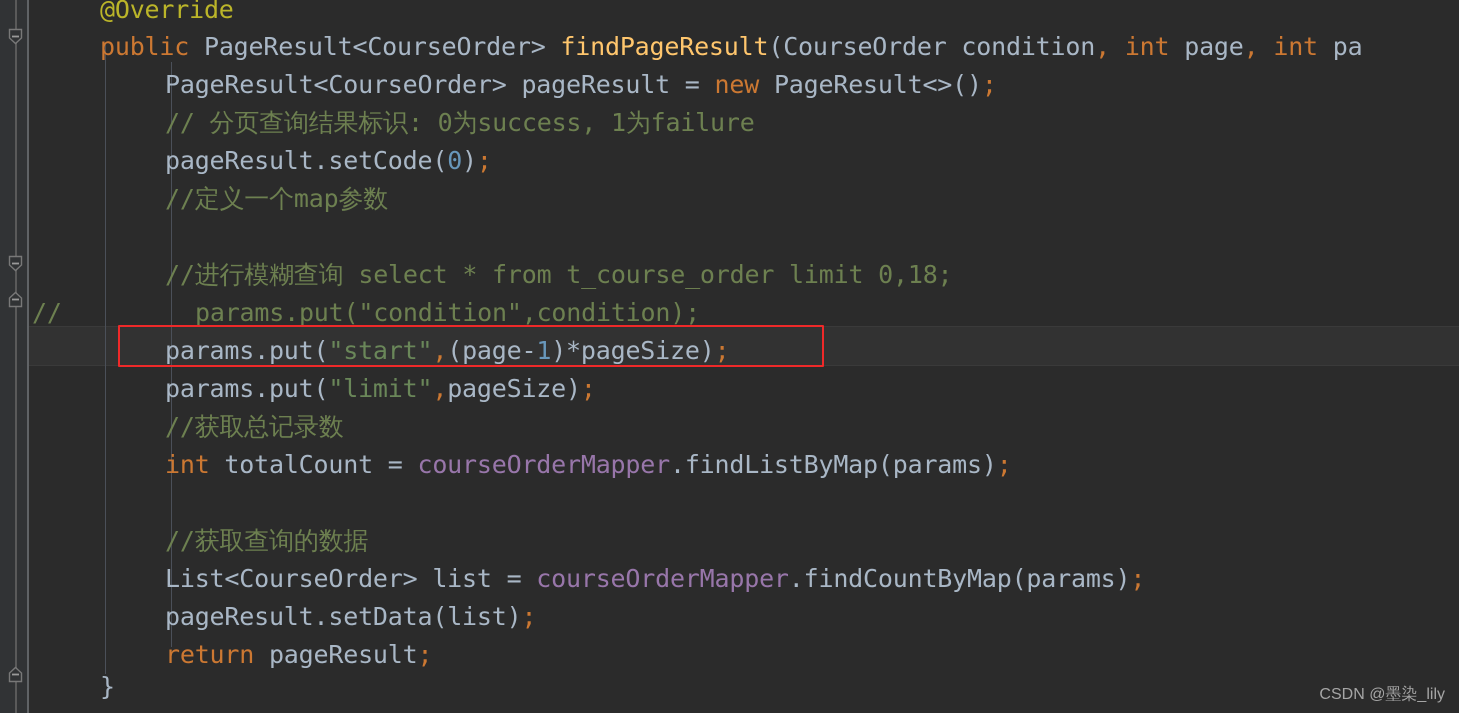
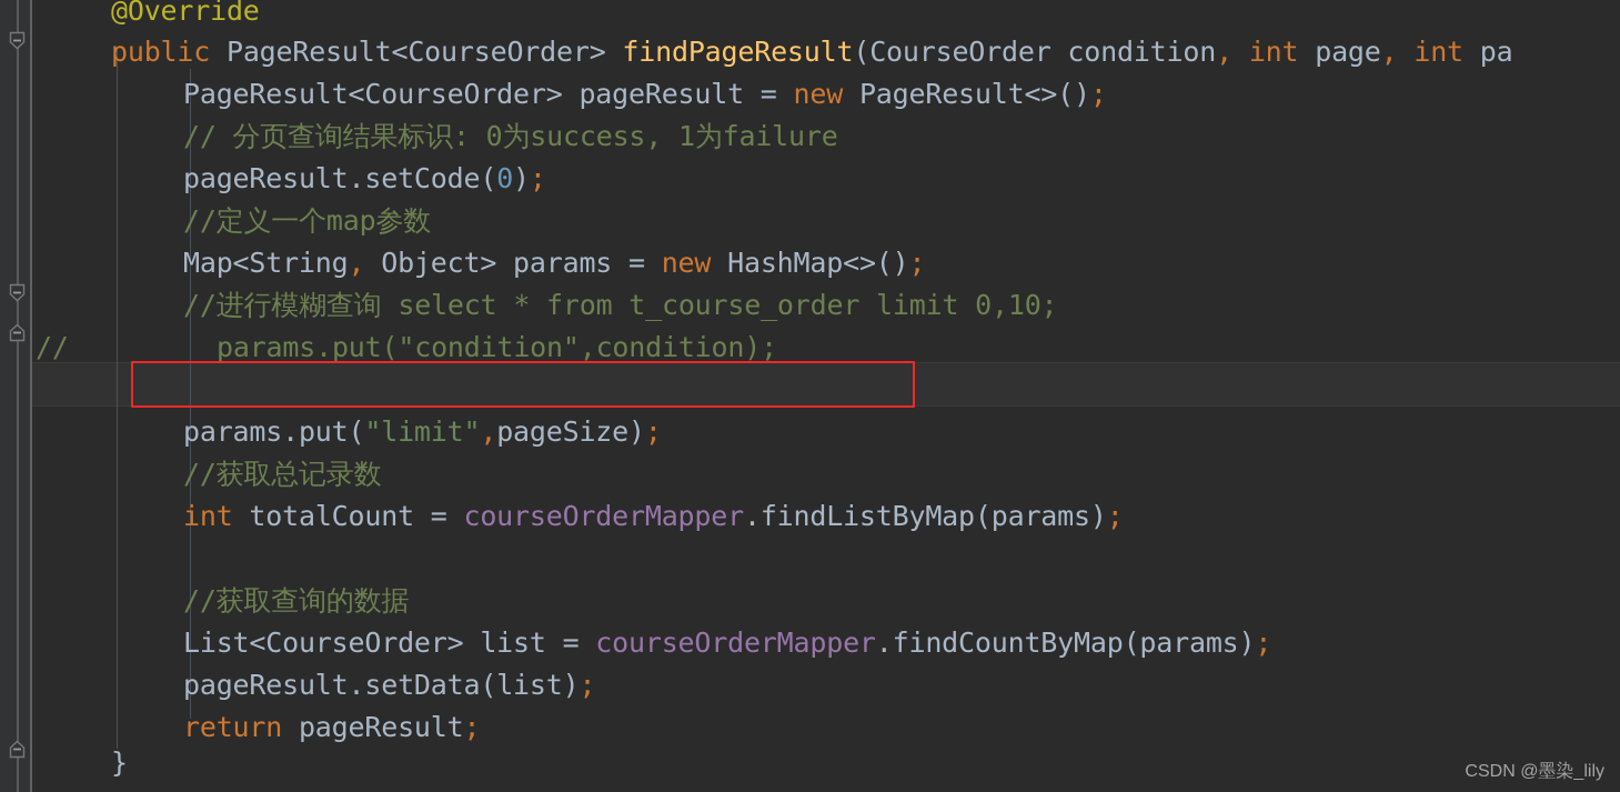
  @Override
  public PageResult<CourseOrder> findPageResult(CourseOrder condition, int page, int pa
  PageResult<CourseOrder> pageResult = new PageResult<>();
  // 分页查询结果标识: 0为success, 1为failure
  pageResult.setCode(0);
  //定义一个map参数
+ Map<String, Object> params = new HashMap<>();
- //进行模糊查询 select * from t_course_order limit 0,18;
+ //进行模糊查询 select * from t_course_order limit 0,10;
  params.put("condition",condition);
  //
- params.put("start",(page-1)*pageSize);
  params.put("limit",pageSize);
  //获取总记录数
  int totalCount = courseOrderMapper.findListByMap(params);
  //获取查询的数据
  List<CourseOrder> list = courseOrderMapper.findCountByMap(params);
  pageResult.setData(list);
  return pageResult;
  }
  CSDN @墨染_lily
